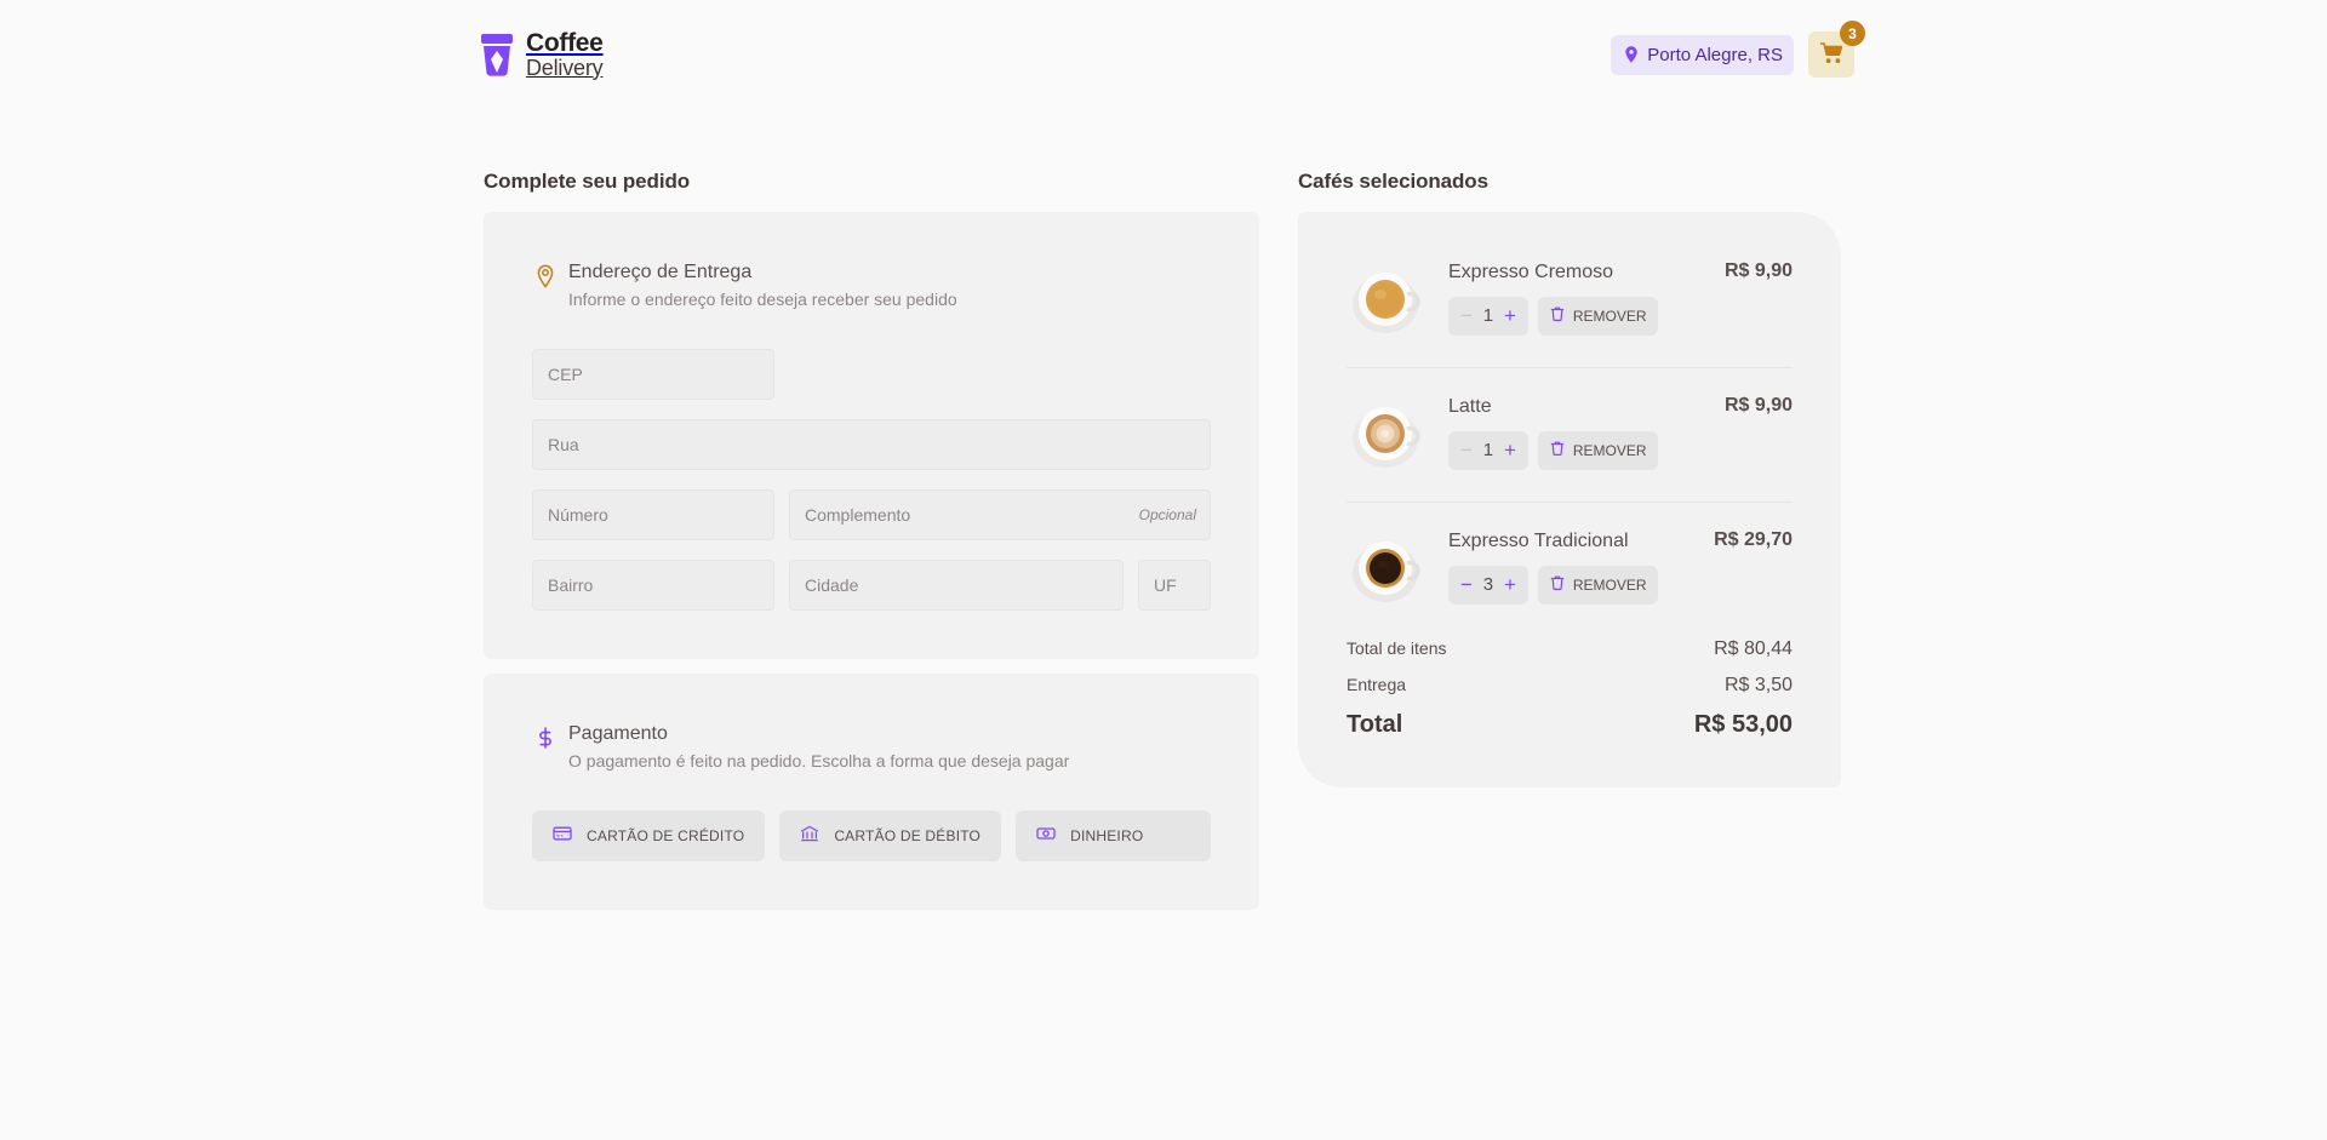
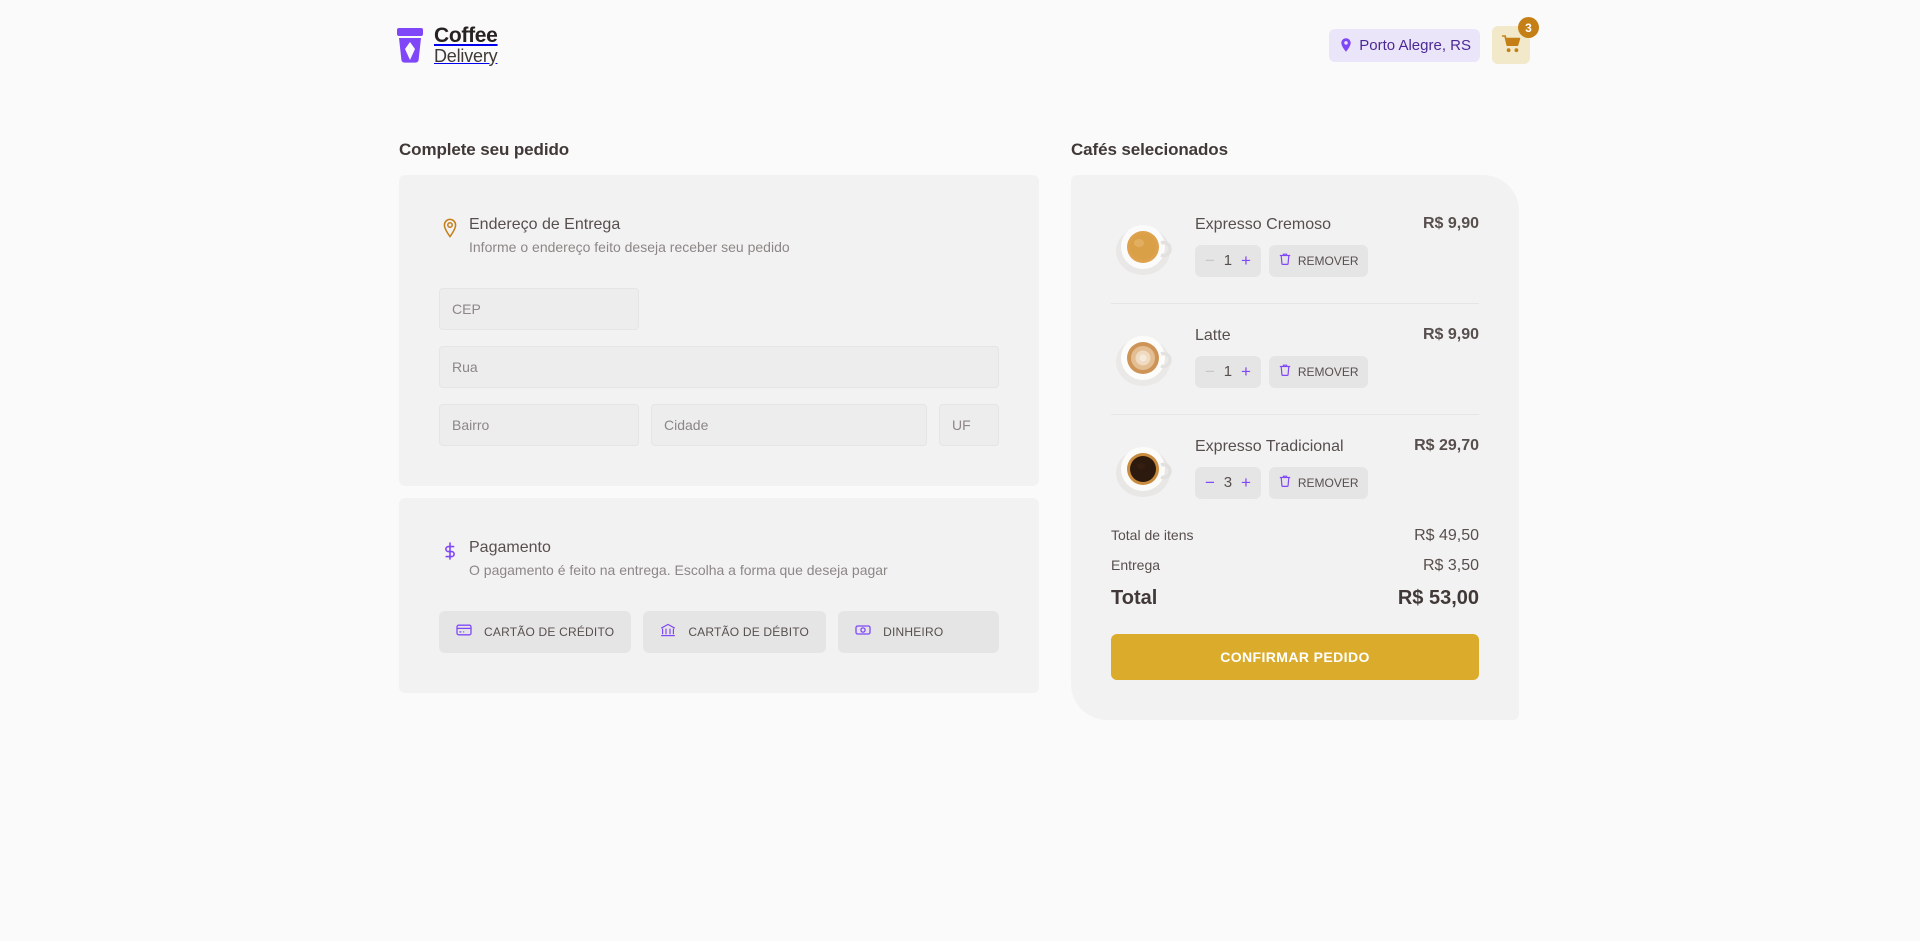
  Coffee
  Delivery
  Porto Alegre, RS
  3
  Complete seu pedido
  Endereço de Entrega
  Informe o endereço feito deseja receber seu pedido
  CEP
  Rua
- Número
- Complemento
- Opcional
  Bairro
  Cidade
  UF
  Pagamento
- O pagamento é feito na pedido. Escolha a forma que deseja pagar
+ O pagamento é feito na entrega. Escolha a forma que deseja pagar
  CARTÃO DE CRÉDITO
  CARTÃO DE DÉBITO
  DINHEIRO
  Cafés selecionados
  Expresso Cremoso
  R$ 9,90
  −
  1
  +
  REMOVER
  Latte
  R$ 9,90
  −
  1
  +
  REMOVER
  Expresso Tradicional
  R$ 29,70
  −
  3
  +
  REMOVER
  Total de itens
- R$ 80,44
+ R$ 49,50
  Entrega
  R$ 3,50
  Total
  R$ 53,00
+ CONFIRMAR PEDIDO
